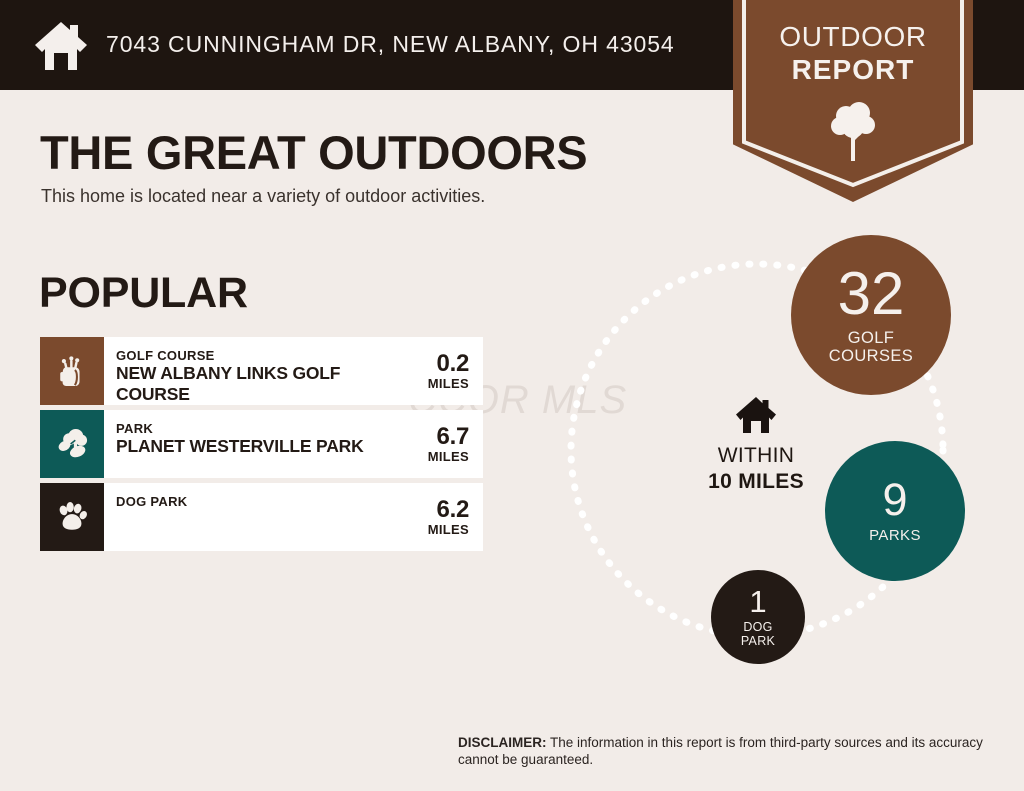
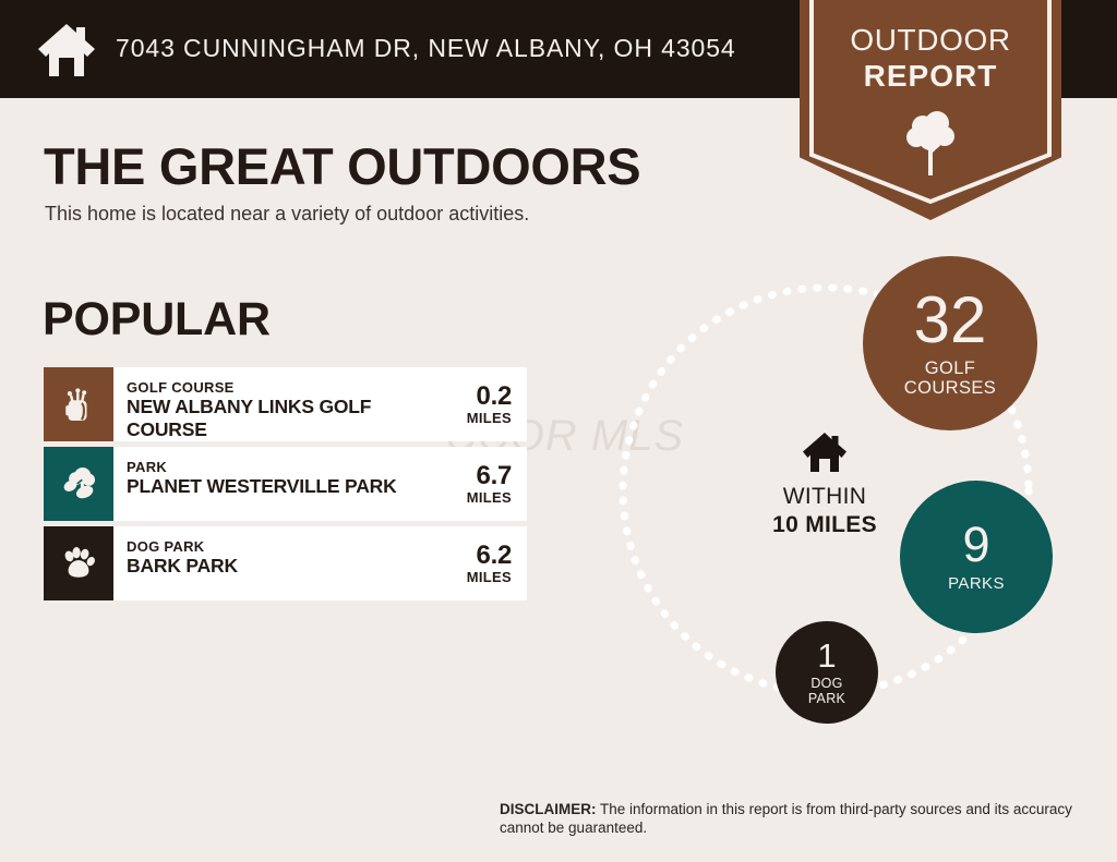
  7043 CUNNINGHAM DR, NEW ALBANY, OH 43054
  OUTDOOR
  REPORT
  THE GREAT OUTDOORS
  This home is located near a variety of outdoor activities.
  POPULAR
  OR MLS
  GOLF COURSE
  NEW ALBANY LINKS GOLF COURSE
  0.2
  MILES
  PARK
  PLANET WESTERVILLE PARK
  6.7
  MILES
  DOG PARK
+ BARK PARK
  6.2
  MILES
  WITHIN
  10 MILES
  32
  GOLF
  COURSES
  9
  PARKS
  1
  DOG
  PARK
  DISCLAIMER: The information in this report is from third-party sources and its accuracy cannot be guaranteed.
